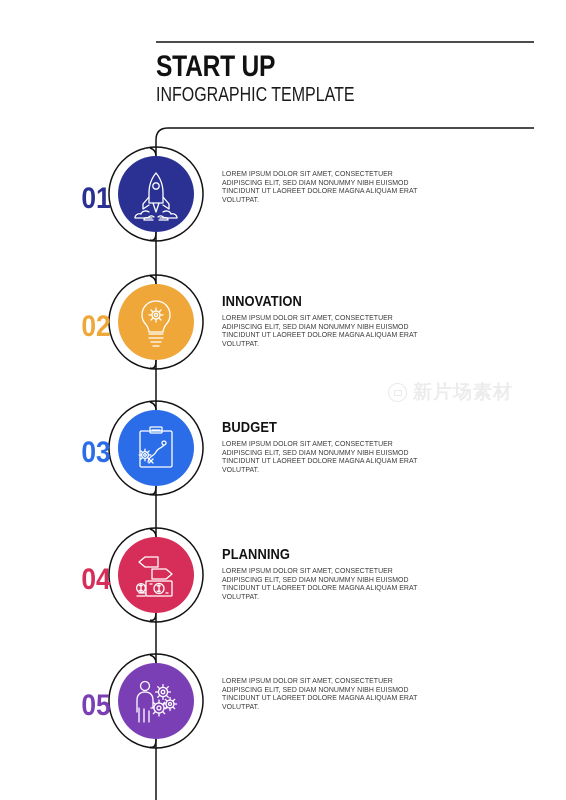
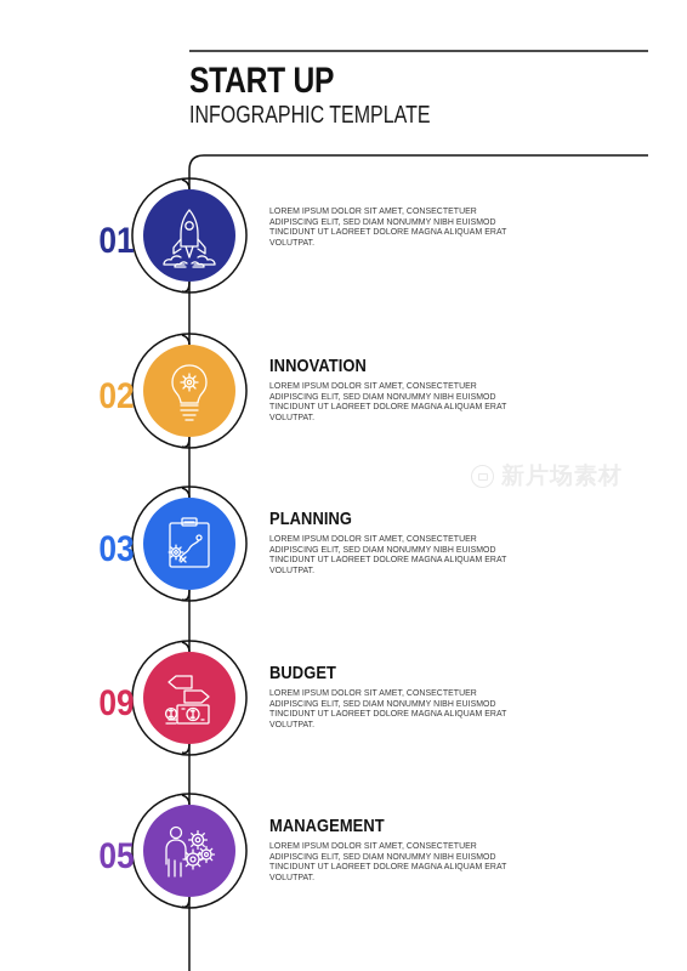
  START UP
  INFOGRAPHIC TEMPLATE
  01
  LOREM IPSUM DOLOR SIT AMET, CONSECTETUER ADIPISCING ELIT, SED DIAM NONUMMY NIBH EUISMOD TINCIDUNT UT LAOREET DOLORE MAGNA ALIQUAM ERAT VOLUTPAT.
  02
  INNOVATION
  LOREM IPSUM DOLOR SIT AMET, CONSECTETUER ADIPISCING ELIT, SED DIAM NONUMMY NIBH EUISMOD TINCIDUNT UT LAOREET DOLORE MAGNA ALIQUAM ERAT VOLUTPAT.
  03
- BUDGET
+ PLANNING
  LOREM IPSUM DOLOR SIT AMET, CONSECTETUER ADIPISCING ELIT, SED DIAM NONUMMY NIBH EUISMOD TINCIDUNT UT LAOREET DOLORE MAGNA ALIQUAM ERAT VOLUTPAT.
- 04
+ 09
- PLANNING
+ BUDGET
  LOREM IPSUM DOLOR SIT AMET, CONSECTETUER ADIPISCING ELIT, SED DIAM NONUMMY NIBH EUISMOD TINCIDUNT UT LAOREET DOLORE MAGNA ALIQUAM ERAT VOLUTPAT.
  05
+ MANAGEMENT
  LOREM IPSUM DOLOR SIT AMET, CONSECTETUER ADIPISCING ELIT, SED DIAM NONUMMY NIBH EUISMOD TINCIDUNT UT LAOREET DOLORE MAGNA ALIQUAM ERAT VOLUTPAT.
